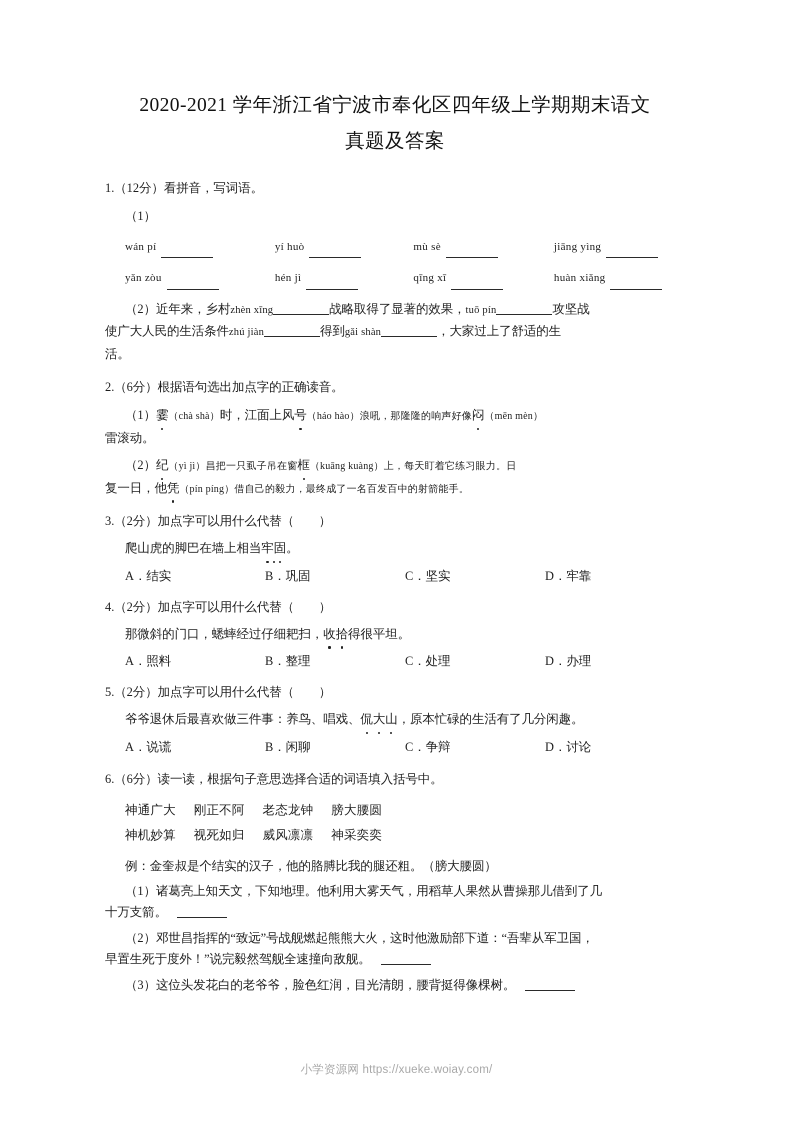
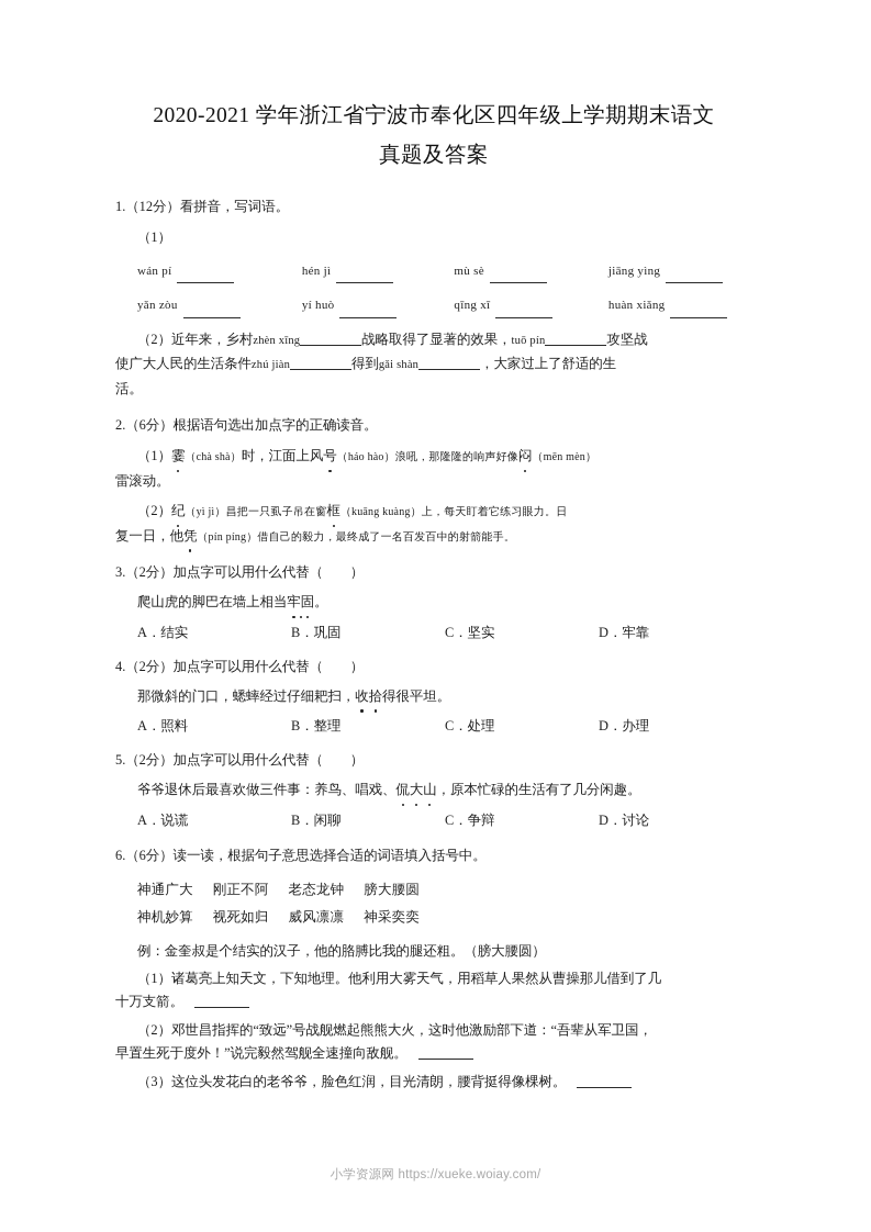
  2020-2021 学年浙江省宁波市奉化区四年级上学期期末语文
  真题及答案
  1.（12分）看拼音，写词语。
  （1）
  wán pí
- yí huò
+ hén jì
  mù sè
  jiāng yìng
  yǎn zòu
- hén jì
+ yí huò
  qīng xī
  huàn xiǎng
  （2）近年来，乡村zhèn xīng 战略取得了显著的效果，tuō pín 攻坚战
  使广大人民的生活条件zhú jiàn 得到gǎi shàn ，大家过上了舒适的生
  活。
  2.（6分）根据语句选出加点字的正确读音。
  （1）霎（chà shà）时，江面上风号（háo hào）浪吼，那隆隆的响声好像闷（mēn mèn）
  雷滚动。
  （2）纪（yì jì）昌把一只虱子吊在窗框（kuāng kuàng）上，每天盯着它练习眼力。日
  复一日，他凭（pín píng）借自己的毅力，最终成了一名百发百中的射箭能手。
  3.（2分）加点字可以用什么代替（ ）
  爬山虎的脚巴在墙上相当牢固。
  A．结实
  B．巩固
  C．坚实
  D．牢靠
  4.（2分）加点字可以用什么代替（ ）
  那微斜的门口，蟋蟀经过仔细耙扫，收拾得很平坦。
  A．照料
  B．整理
  C．处理
  D．办理
  5.（2分）加点字可以用什么代替（ ）
  爷爷退休后最喜欢做三件事：养鸟、唱戏、侃大山，原本忙碌的生活有了几分闲趣。
  A．说谎
  B．闲聊
  C．争辩
  D．讨论
  6.（6分）读一读，根据句子意思选择合适的词语填入括号中。
  神通广大 刚正不阿 老态龙钟 膀大腰圆
  神机妙算 视死如归 威风凛凛 神采奕奕
  例：金奎叔是个结实的汉子，他的胳膊比我的腿还粗。（膀大腰圆）
  （1）诸葛亮上知天文，下知地理。他利用大雾天气，用稻草人果然从曹操那儿借到了几
  十万支箭。
  （2）邓世昌指挥的“致远”号战舰燃起熊熊大火，这时他激励部下道：“吾辈从军卫国，
  早置生死于度外！”说完毅然驾舰全速撞向敌舰。
  （3）这位头发花白的老爷爷，脸色红润，目光清朗，腰背挺得像棵树。
  小学资源网 https://xueke.woiay.com/
